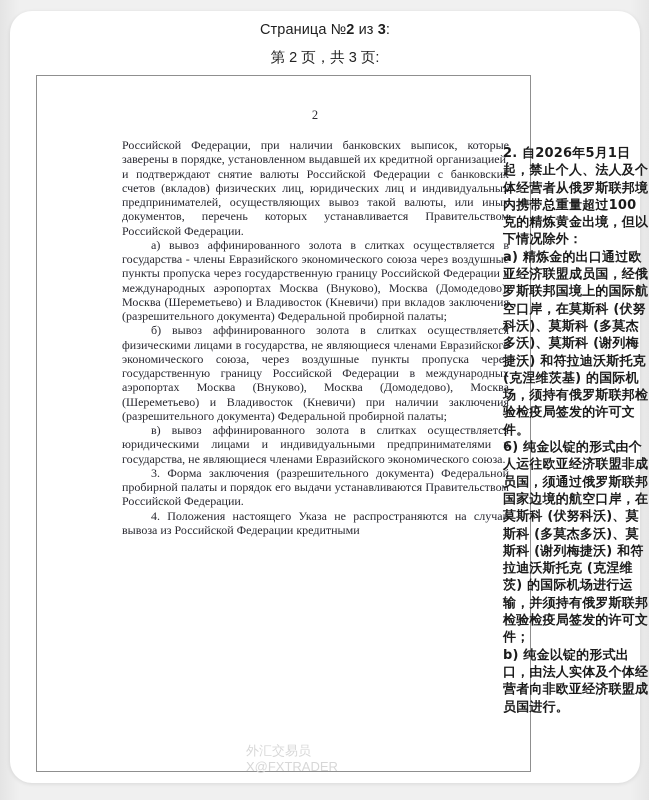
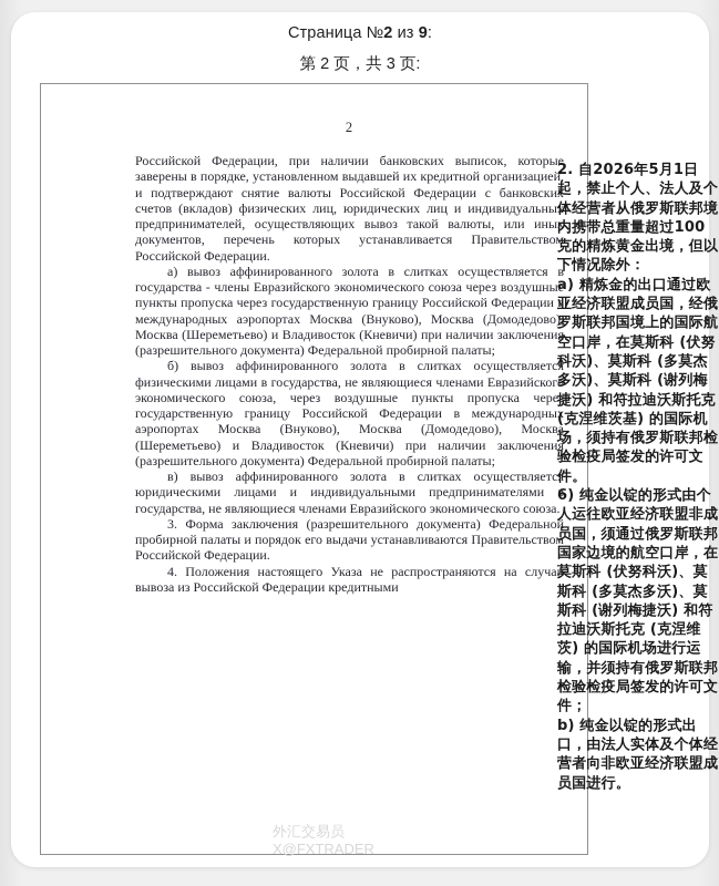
- Страница №2 из 3:
+ Страница №2 из 9:
  第 2 页，共 3 页:
  2
  Российской Федерации, при наличии банковских выписок, которые заверены в порядке, установленном выдавшей их кредитной организацией, и подтверждают снятие валюты Российской Федерации с банковских счетов (вкладов) физических лиц, юридических лиц и индивидуальных предпринимателей, осуществляющих вывоз такой валюты, или иных документов, перечень которых устанавливается Правительством Российской Федерации.
- а) вывоз аффинированного золота в слитках осуществляется в государства - члены Евразийского экономического союза через воздушные пункты пропуска через государственную границу Российской Федерации в международных аэропортах Москва (Внуково), Москва (Домодедово), Москва (Шереметьево) и Владивосток (Кневичи) при вкладов заключения (разрешительного документа) Федеральной пробирной палаты;
+ а) вывоз аффинированного золота в слитках осуществляется в государства - члены Евразийского экономического союза через воздушные пункты пропуска через государственную границу Российской Федерации в международных аэропортах Москва (Внуково), Москва (Домодедово), Москва (Шереметьево) и Владивосток (Кневичи) при наличии заключения (разрешительного документа) Федеральной пробирной палаты;
  б) вывоз аффинированного золота в слитках осуществляется физическими лицами в государства, не являющиеся членами Евразийского экономического союза, через воздушные пункты пропуска через государственную границу Российской Федерации в международных аэропортах Москва (Внуково), Москва (Домодедово), Москва (Шереметьево) и Владивосток (Кневичи) при наличии заключения (разрешительного документа) Федеральной пробирной палаты;
  в) вывоз аффинированного золота в слитках осуществляется юридическими лицами и индивидуальными предпринимателями в государства, не являющиеся членами Евразийского экономического союза.
  3. Форма заключения (разрешительного документа) Федеральной пробирной палаты и порядок его выдачи устанавливаются Правительством Российской Федерации.
  4. Положения настоящего Указа не распространяются на случаи вывоза из Российской Федерации кредитными
  2. 自2026年5月1日起，禁止个人、法人及个体经营者从俄罗斯联邦境内携带总重量超过100克的精炼黄金出境，但以下情况除外：
  a) 精炼金的出口通过欧亚经济联盟成员国，经俄罗斯联邦国境上的国际航空口岸，在莫斯科 (伏努科沃)、莫斯科 (多莫杰多沃)、莫斯科 (谢列梅捷沃) 和符拉迪沃斯托克 (克涅维茨基) 的国际机场，须持有俄罗斯联邦检验检疫局签发的许可文件。
  6) 纯金以锭的形式由个人运往欧亚经济联盟非成员国，须通过俄罗斯联邦国家边境的航空口岸，在莫斯科 (伏努科沃)、莫斯科 (多莫杰多沃)、莫斯科 (谢列梅捷沃) 和符拉迪沃斯托克 (克涅维茨) 的国际机场进行运输，并须持有俄罗斯联邦检验检疫局签发的许可文件；
  b) 纯金以锭的形式出口，由法人实体及个体经营者向非欧亚经济联盟成员国进行。
  外汇交易员
  X@FXTRADER
